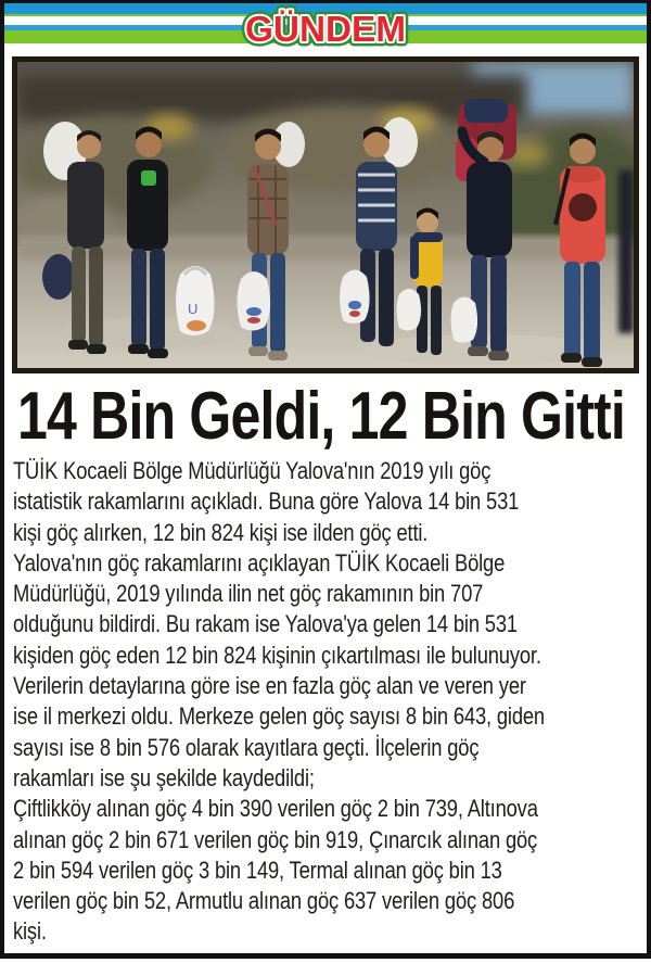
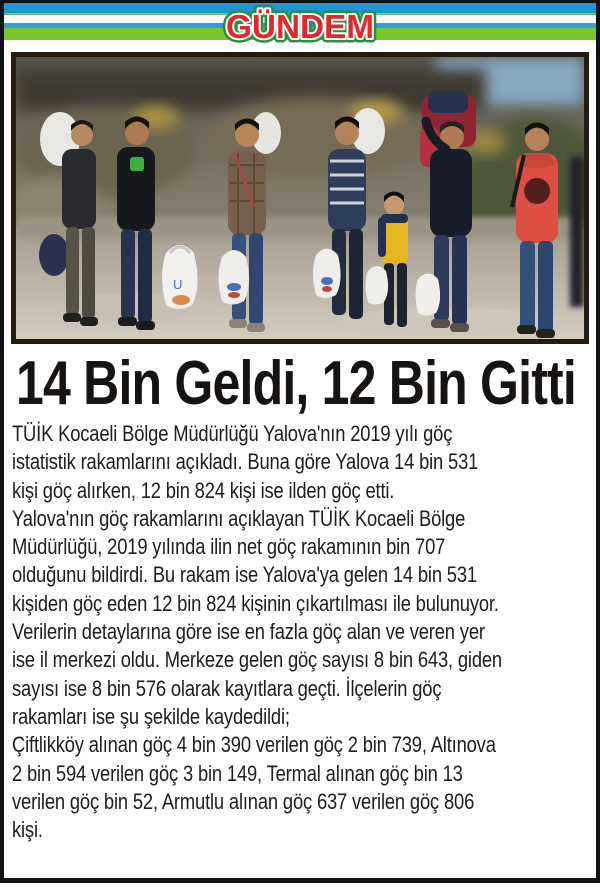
  GÜNDEM
  U
  14 Bin Geldi, 12 Bin Gitti
  TÜİK Kocaeli Bölge Müdürlüğü Yalova'nın 2019 yılı göç
  istatistik rakamlarını açıkladı. Buna göre Yalova 14 bin 531
  kişi göç alırken, 12 bin 824 kişi ise ilden göç etti.
  Yalova'nın göç rakamlarını açıklayan TÜİK Kocaeli Bölge
  Müdürlüğü, 2019 yılında ilin net göç rakamının bin 707
  olduğunu bildirdi. Bu rakam ise Yalova'ya gelen 14 bin 531
  kişiden göç eden 12 bin 824 kişinin çıkartılması ile bulunuyor.
  Verilerin detaylarına göre ise en fazla göç alan ve veren yer
  ise il merkezi oldu. Merkeze gelen göç sayısı 8 bin 643, giden
  sayısı ise 8 bin 576 olarak kayıtlara geçti. İlçelerin göç
  rakamları ise şu şekilde kaydedildi;
  Çiftlikköy alınan göç 4 bin 390 verilen göç 2 bin 739, Altınova
- alınan göç 2 bin 671 verilen göç bin 919, Çınarcık alınan göç
  2 bin 594 verilen göç 3 bin 149, Termal alınan göç bin 13
  verilen göç bin 52, Armutlu alınan göç 637 verilen göç 806
  kişi.
